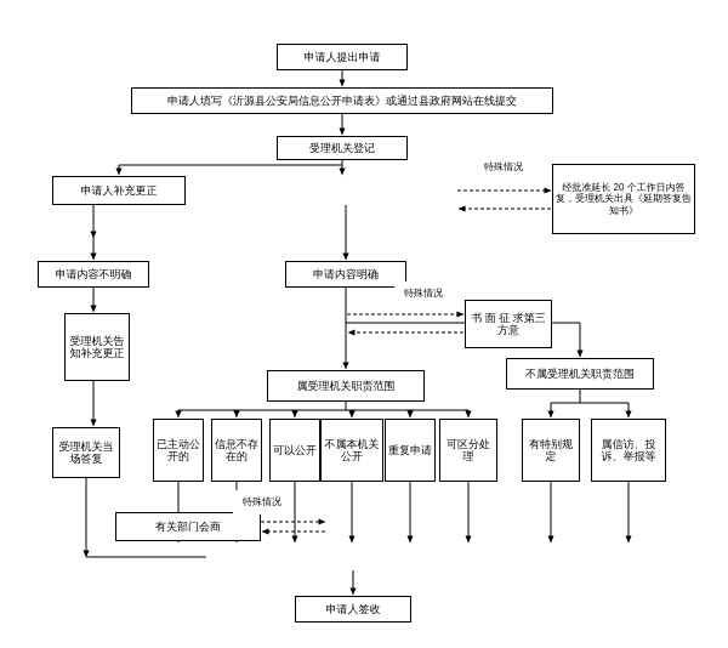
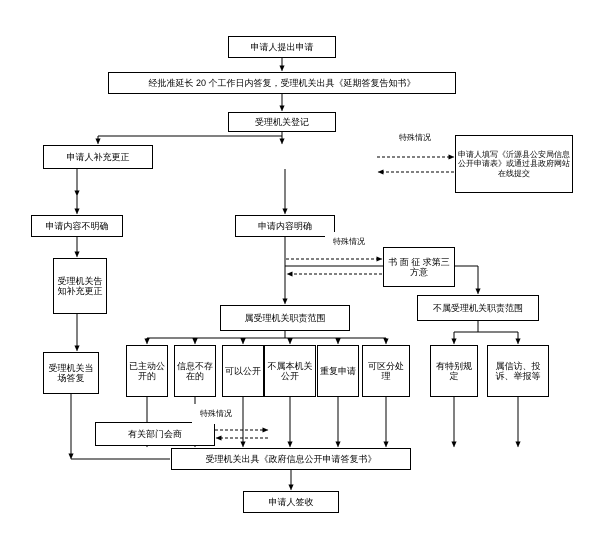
  申请人提出申请
- 申请人填写《沂源县公安局信息公开申请表》或通过县政府网站在线提交
+ 经批准延长 20 个工作日内答复，受理机关出具《延期答复告知书》
  受理机关登记
  申请人补充更正
- 经批准延长 20 个工作日内答复，受理机关出具《延期答复告知书》
+ 申请人填写《沂源县公安局信息公开申请表》或通过县政府网站在线提交
  申请内容不明确
  申请内容明确
  书 面 征 求第三方意
  受理机关告知补充更正
  受理机关当场答复
  属受理机关职责范围
  不属受理机关职责范围
  已主动公开的
  信息不存在的
  可以公开
  不属本机关公开
  重复申请
  可区分处理
  有特别规定
  属信访、投诉、举报等
  有关部门会商
+ 受理机关出具《政府信息公开申请答复书》
  申请人签收
  特殊情况
  特殊情况
  特殊情况
